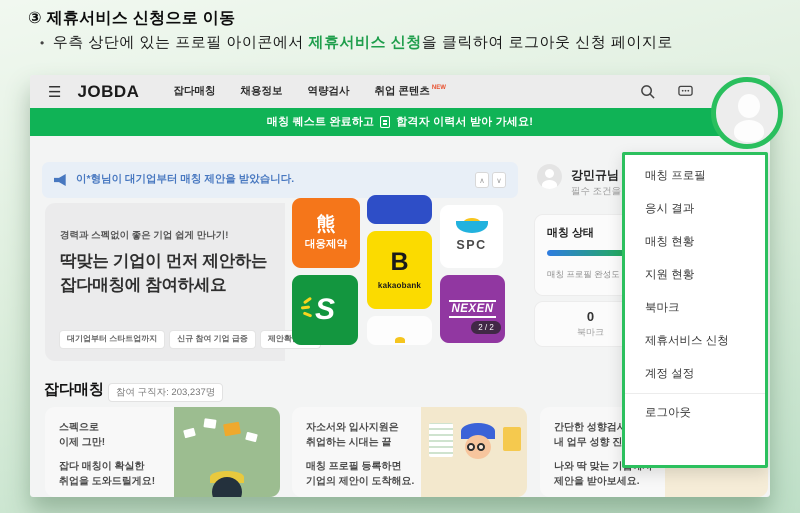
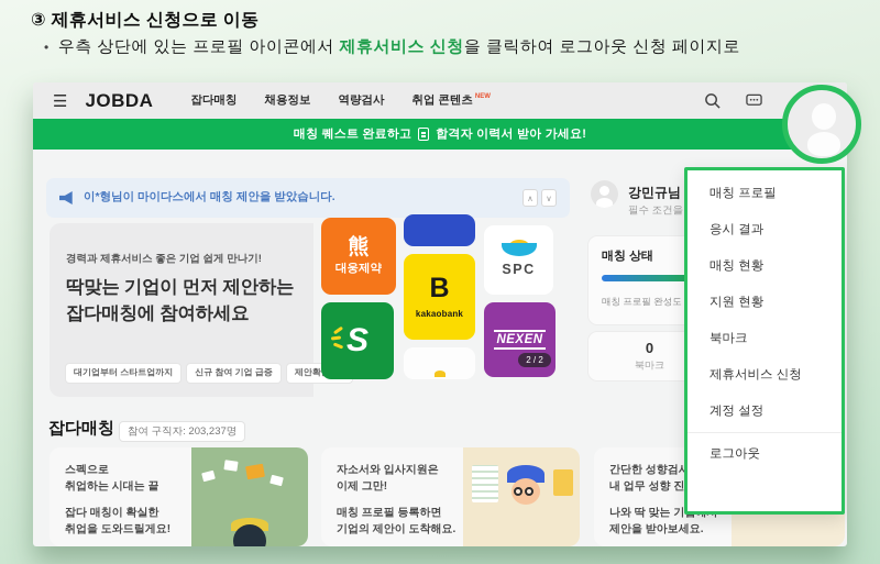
  ③ 제휴서비스 신청으로 이동
  • 우측 상단에 있는 프로필 아이콘에서 제휴서비스 신청을 클릭하여 로그아웃 신청 페이지로
  ☰
  JOBDA
  잡다매칭
  채용정보
  역량검사
  매칭 퀘스트 완료하고
  합격자 이력서 받아 가세요!
- 이*형님이 대기업부터 매칭 제안을 받았습니다.
+ 이*형님이 마이다스에서 매칭 제안을 받았습니다.
  ∧
  ∨
- 경력과 스펙없이 좋은 기업 쉽게 만나기!
+ 경력과 제휴서비스 좋은 기업 쉽게 만나기!
  딱맞는 기업이 먼저 제안하는
  잡다매칭에 참여하세요
  대기업부터 스타트업까지
  신규 참여 기업 급증
  熊
  대웅제약
  B
  kakaobank
  SPC
  S
  NEXEN
  2 / 2
  강민규님
  필수 조건을
  매칭 상태
  매칭 프로필 완성도
  0
  북마크
  잡다매칭
  참여 구직자: 203,237명
  스펙으로
- 이제 그만!
+ 취업하는 시대는 끝
  잡다 매칭이 확실한
  취업을 도와드릴게요!
  자소서와 입사지원은
- 취업하는 시대는 끝
+ 이제 그만!
  매칭 프로필 등록하면
  기업의 제안이 도착해요.
  간단한 성향검
  제안을 받아보세요.
  매칭 프로필
  응시 결과
  매칭 현황
  지원 현황
  북마크
  제휴서비스 신청
  계정 설정
  로그아웃
